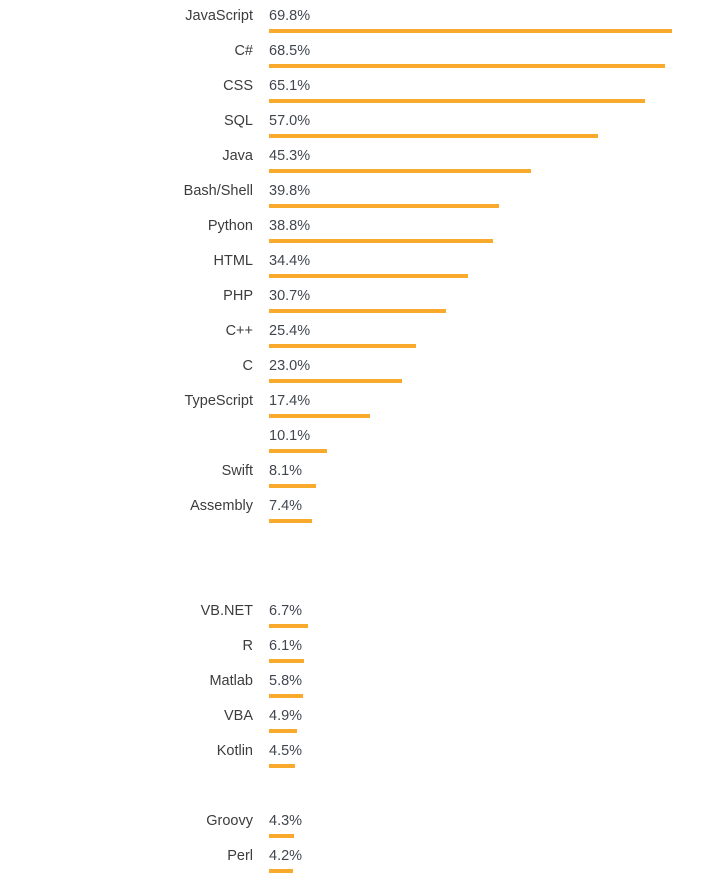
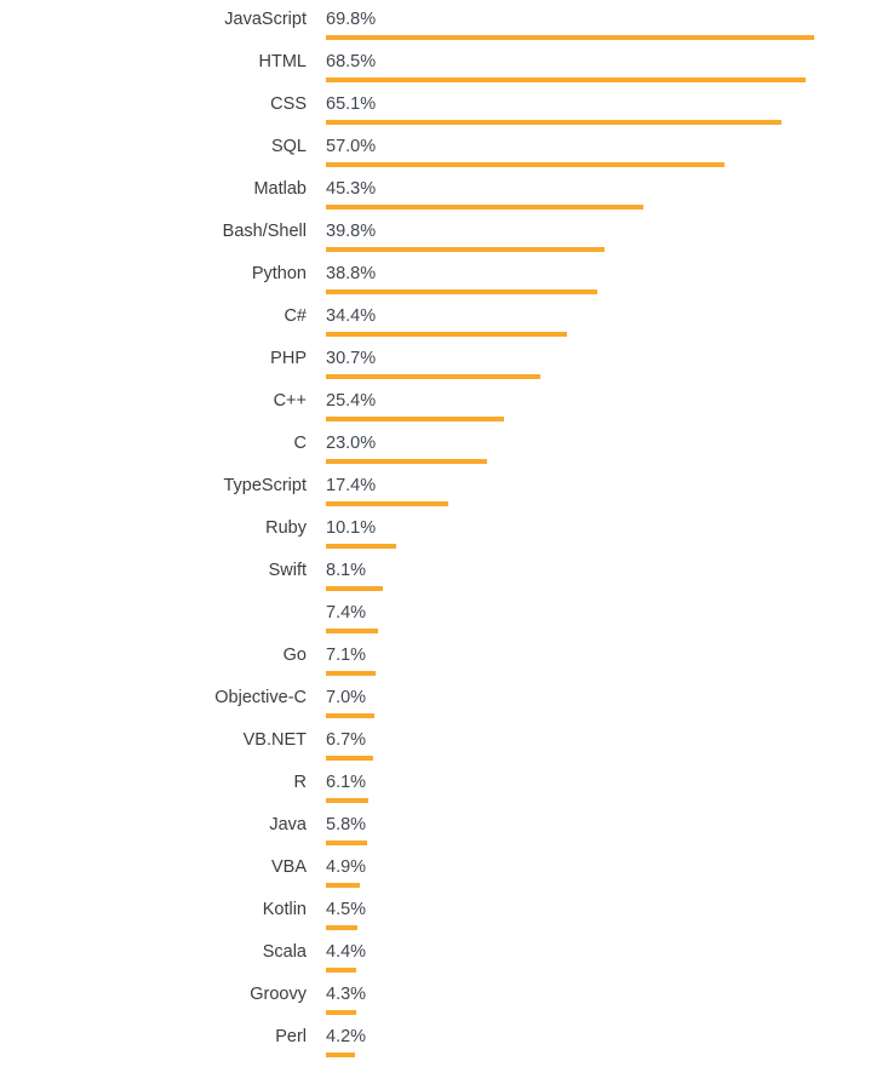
  JavaScript
  69.8%
- C#
+ HTML
  68.5%
  CSS
  65.1%
  SQL
  57.0%
- Java
+ Matlab
  45.3%
  Bash/Shell
  39.8%
  Python
  38.8%
- HTML
+ C#
  34.4%
  PHP
  30.7%
  C++
  25.4%
  C
  23.0%
  TypeScript
  17.4%
+ Ruby
  10.1%
  Swift
  8.1%
- Assembly
  7.4%
+ Go
+ 7.1%
+ Objective-C
+ 7.0%
  VB.NET
  6.7%
  R
  6.1%
- Matlab
+ Java
  5.8%
  VBA
  4.9%
  Kotlin
  4.5%
+ Scala
+ 4.4%
  Groovy
  4.3%
  Perl
  4.2%
